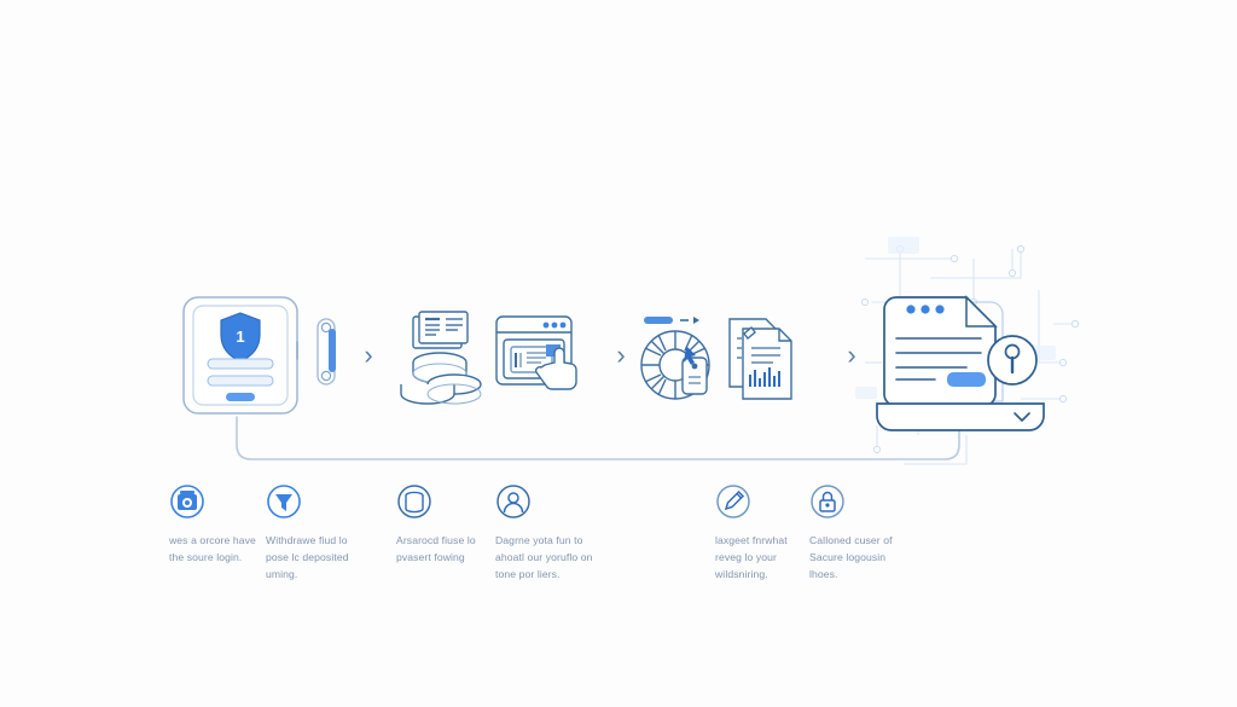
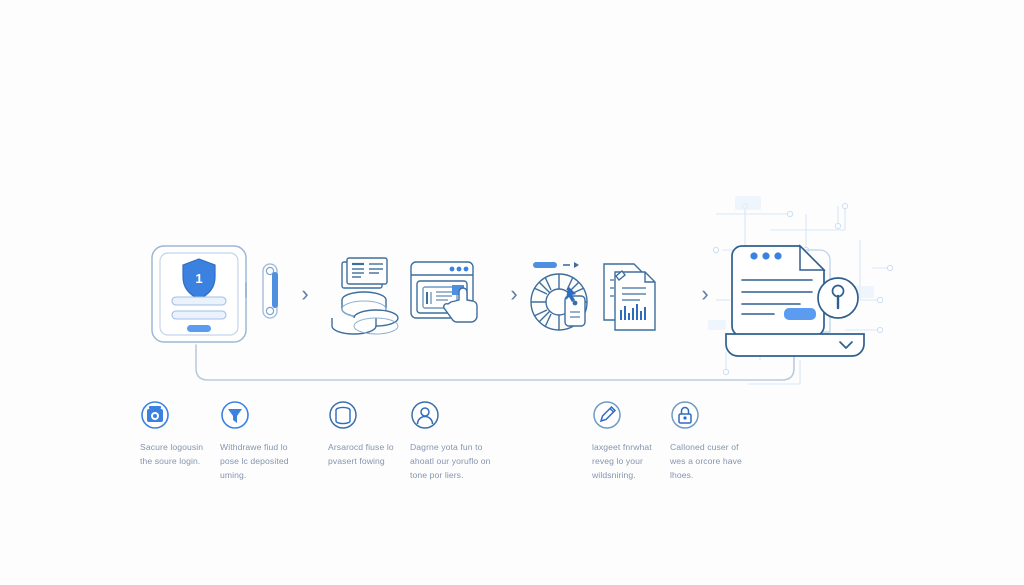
  1
  ›
  ›
  ›
- wes a orcore have
+ Sacure logousin
  the soure login.
  Withdrawe fiud lo
  pose lc deposited
  uming.
  Arsarocd fiuse lo
  pvasert fowing
  Dagrne yota fun to
  ahoatl our yoruflo on
  tone por liers.
  laxgeet fnrwhat
  reveg lo your
  wildsniring.
  Calloned cuser of
- Sacure logousin
+ wes a orcore have
  lhoes.
